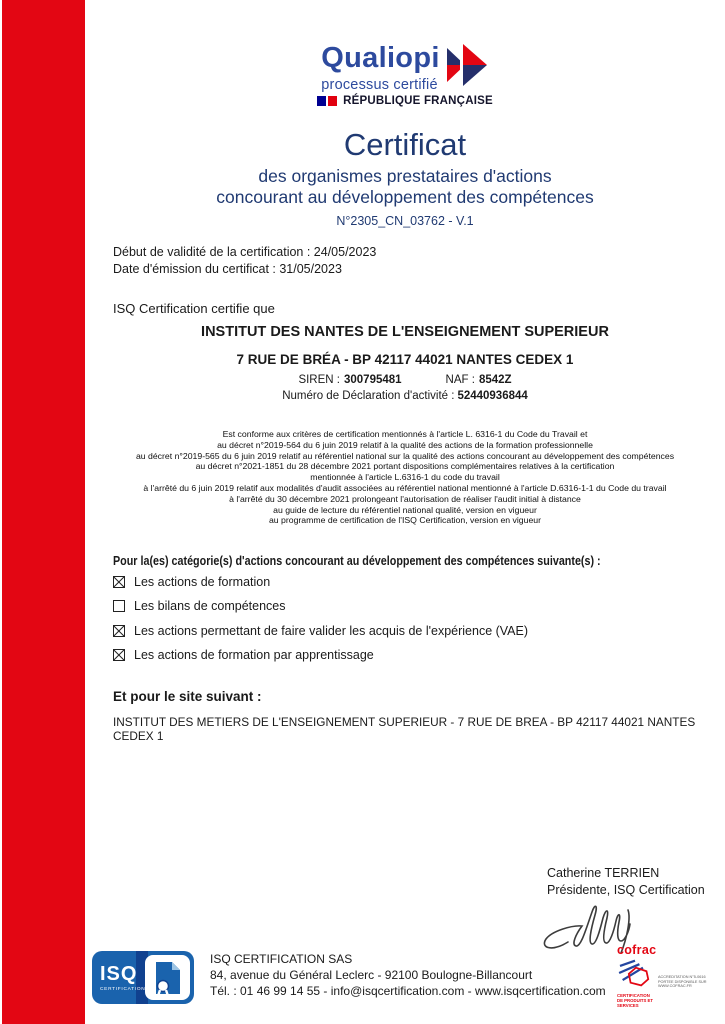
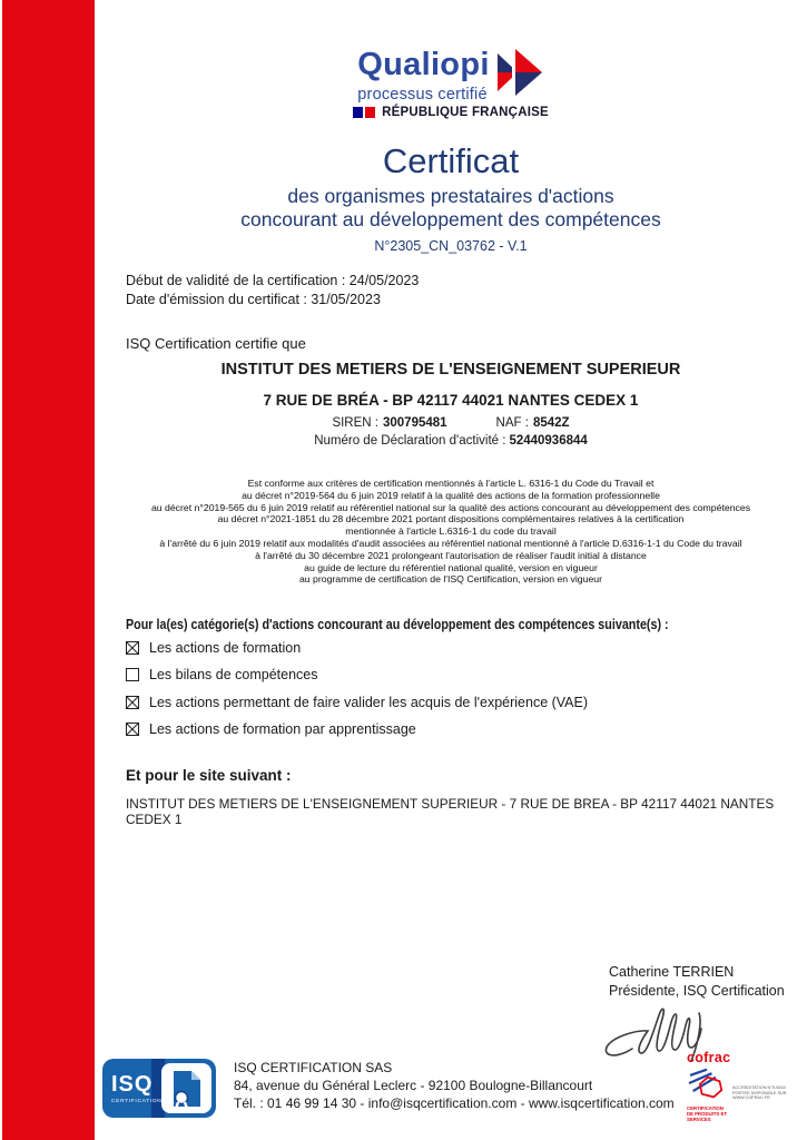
  Qualiopi
  processus certifié
  RÉPUBLIQUE FRANÇAISE
  Certificat
  des organismes prestataires d'actions
  concourant au développement des compétences
  N°2305_CN_03762 - V.1
  Début de validité de la certification : 24/05/2023
  Date d'émission du certificat : 31/05/2023
  ISQ Certification certifie que
- INSTITUT DES NANTES DE L'ENSEIGNEMENT SUPERIEUR
+ INSTITUT DES METIERS DE L'ENSEIGNEMENT SUPERIEUR
  7 RUE DE BRÉA - BP 42117 44021 NANTES CEDEX 1
  SIREN : 300795481
  NAF : 8542Z
  Numéro de Déclaration d'activité : 52440936844
  Est conforme aux critères de certification mentionnés à l'article L. 6316-1 du Code du Travail et
  au décret n°2019-564 du 6 juin 2019 relatif à la qualité des actions de la formation professionnelle
  au décret n°2019-565 du 6 juin 2019 relatif au référentiel national sur la qualité des actions concourant au développement des compétences
  au décret n°2021-1851 du 28 décembre 2021 portant dispositions complémentaires relatives à la certification
  mentionnée à l'article L.6316-1 du code du travail
  à l'arrêté du 6 juin 2019 relatif aux modalités d'audit associées au référentiel national mentionné à l'article D.6316-1-1 du Code du travail
  à l'arrêté du 30 décembre 2021 prolongeant l'autorisation de réaliser l'audit initial à distance
  au guide de lecture du référentiel national qualité, version en vigueur
  au programme de certification de l'ISQ Certification, version en vigueur
  Pour la(es) catégorie(s) d'actions concourant au développement des compétences suivante(s) :
  Les actions de formation
  Les bilans de compétences
  Les actions permettant de faire valider les acquis de l'expérience (VAE)
  Les actions de formation par apprentissage
  Et pour le site suivant :
  INSTITUT DES METIERS DE L'ENSEIGNEMENT SUPERIEUR - 7 RUE DE BREA - BP 42117 44021 NANTES CEDEX 1
  Catherine TERRIEN
  Présidente, ISQ Certification
  ISQ
  ISQ CERTIFICATION SAS
  84, avenue du Général Leclerc - 92100 Boulogne-Billancourt
- Tél. : 01 46 99 14 55 - info@isqcertification.com - www.isqcertification.com
+ Tél. : 01 46 99 14 30 - info@isqcertification.com - www.isqcertification.com
  cofrac
